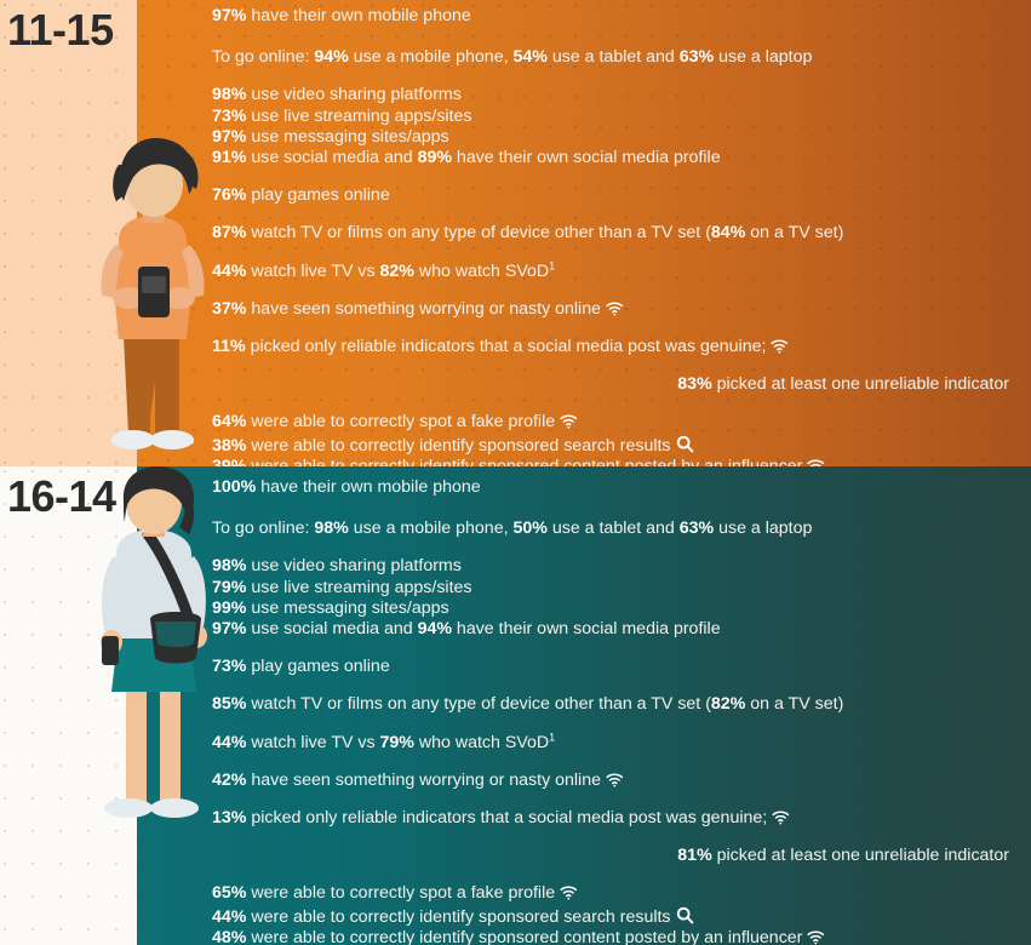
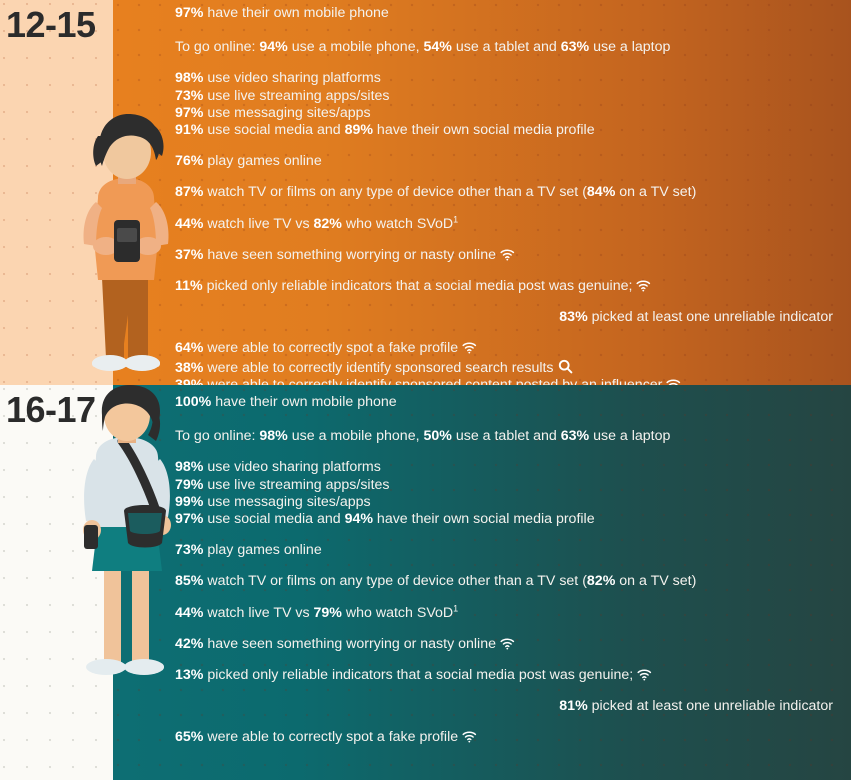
- 11-15
+ 12-15
  97% have their own mobile phone
  To go online: 94% use a mobile phone, 54% use a tablet and 63% use a laptop
  98% use video sharing platforms
  73% use live streaming apps/sites
  97% use messaging sites/apps
  91% use social media and 89% have their own social media profile
  76% play games online
  87% watch TV or films on any type of device other than a TV set (84% on a TV set)
  44% watch live TV vs 82% who watch SVoD1
  37% have seen something worrying or nasty online
  11% picked only reliable indicators that a social media post was genuine;
  83% picked at least one unreliable indicator
  64% were able to correctly spot a fake profile
  38% were able to correctly identify sponsored search results
  39% were able to correctly identify sponsored content posted by an influencer
- 16-14
+ 16-17
  100% have their own mobile phone
  To go online: 98% use a mobile phone, 50% use a tablet and 63% use a laptop
  98% use video sharing platforms
  79% use live streaming apps/sites
  99% use messaging sites/apps
  97% use social media and 94% have their own social media profile
  73% play games online
  85% watch TV or films on any type of device other than a TV set (82% on a TV set)
  44% watch live TV vs 79% who watch SVoD1
  42% have seen something worrying or nasty online
  13% picked only reliable indicators that a social media post was genuine;
  81% picked at least one unreliable indicator
  65% were able to correctly spot a fake profile
- 44% were able to correctly identify sponsored search results
- 48% were able to correctly identify sponsored content posted by an influencer
